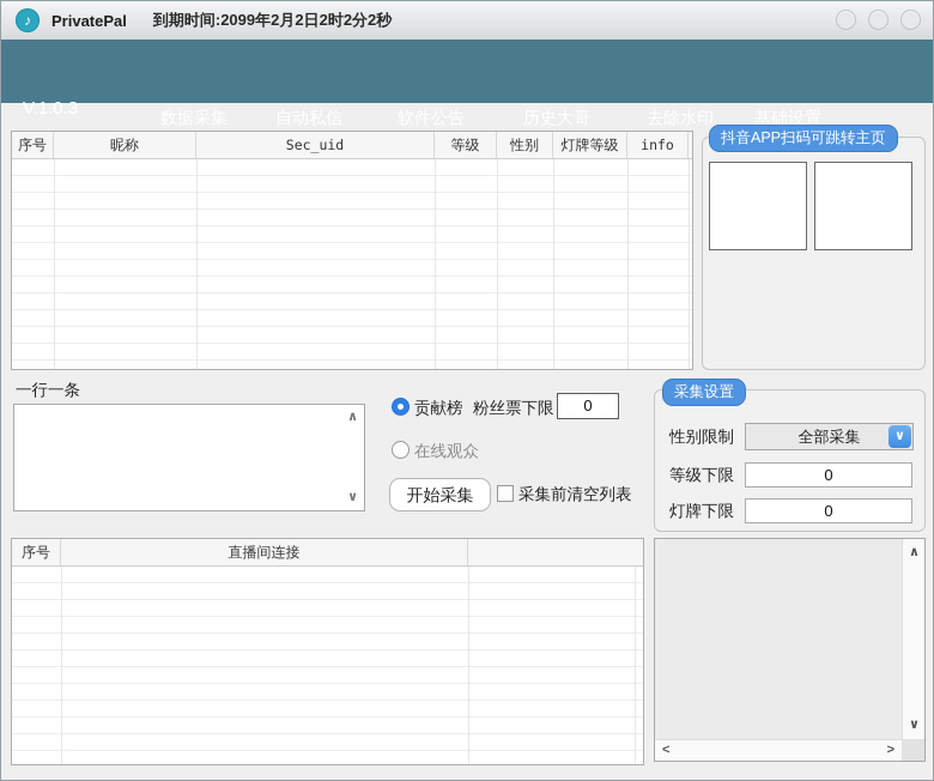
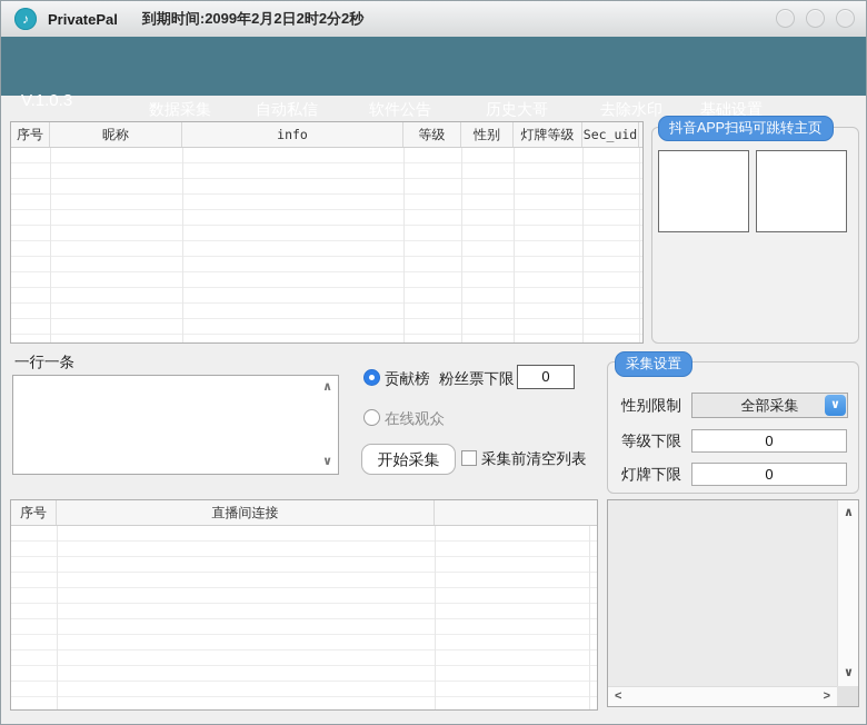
  ♪
  PrivatePal
  到期时间:2099年2月2日2时2分2秒
  V.1.0.3
  去除水印
  基础设置
  序号
  昵称
- Sec_uid
+ info
  等级
  性别
  灯牌等级
- info
+ Sec_uid
  抖音APP扫码可跳转主页
  一行一条
  ∧
  ∨
  贡献榜
  粉丝票下限
  0
  在线观众
  开始采集
  采集前清空列表
  采集设置
  性别限制
  全部采集
  ∨
  等级下限
  0
  灯牌下限
  0
  序号
  直播间连接
  ∧
  ∨
  <
  >
